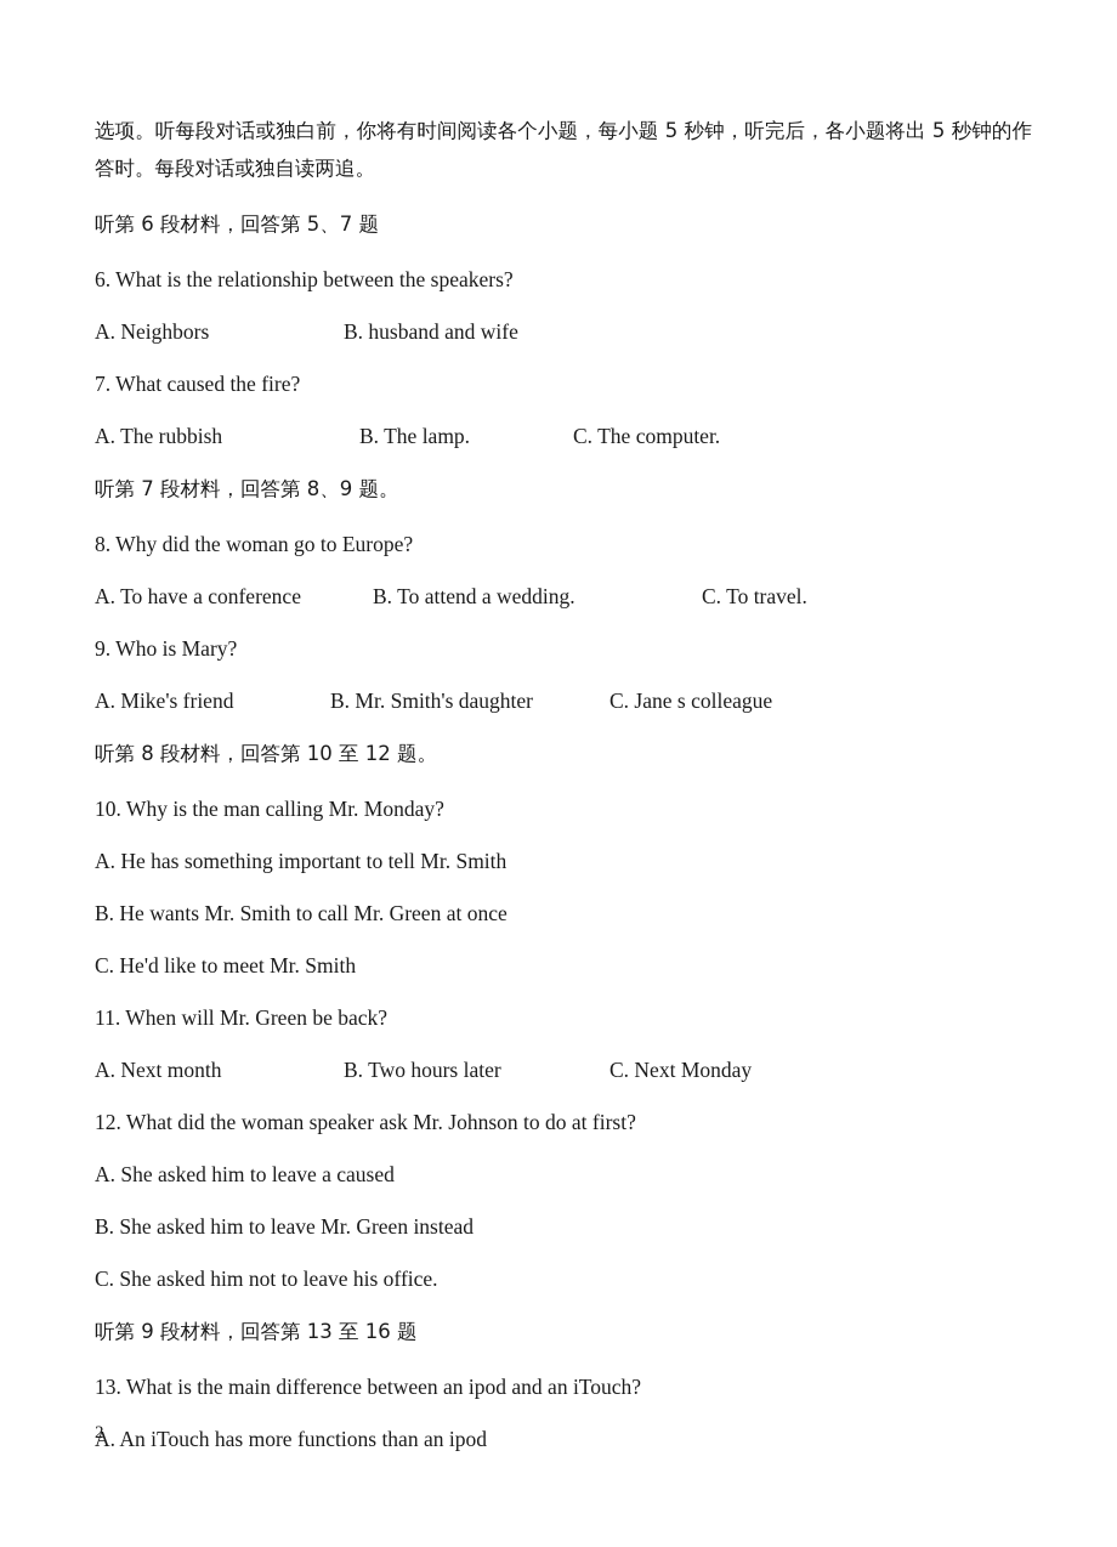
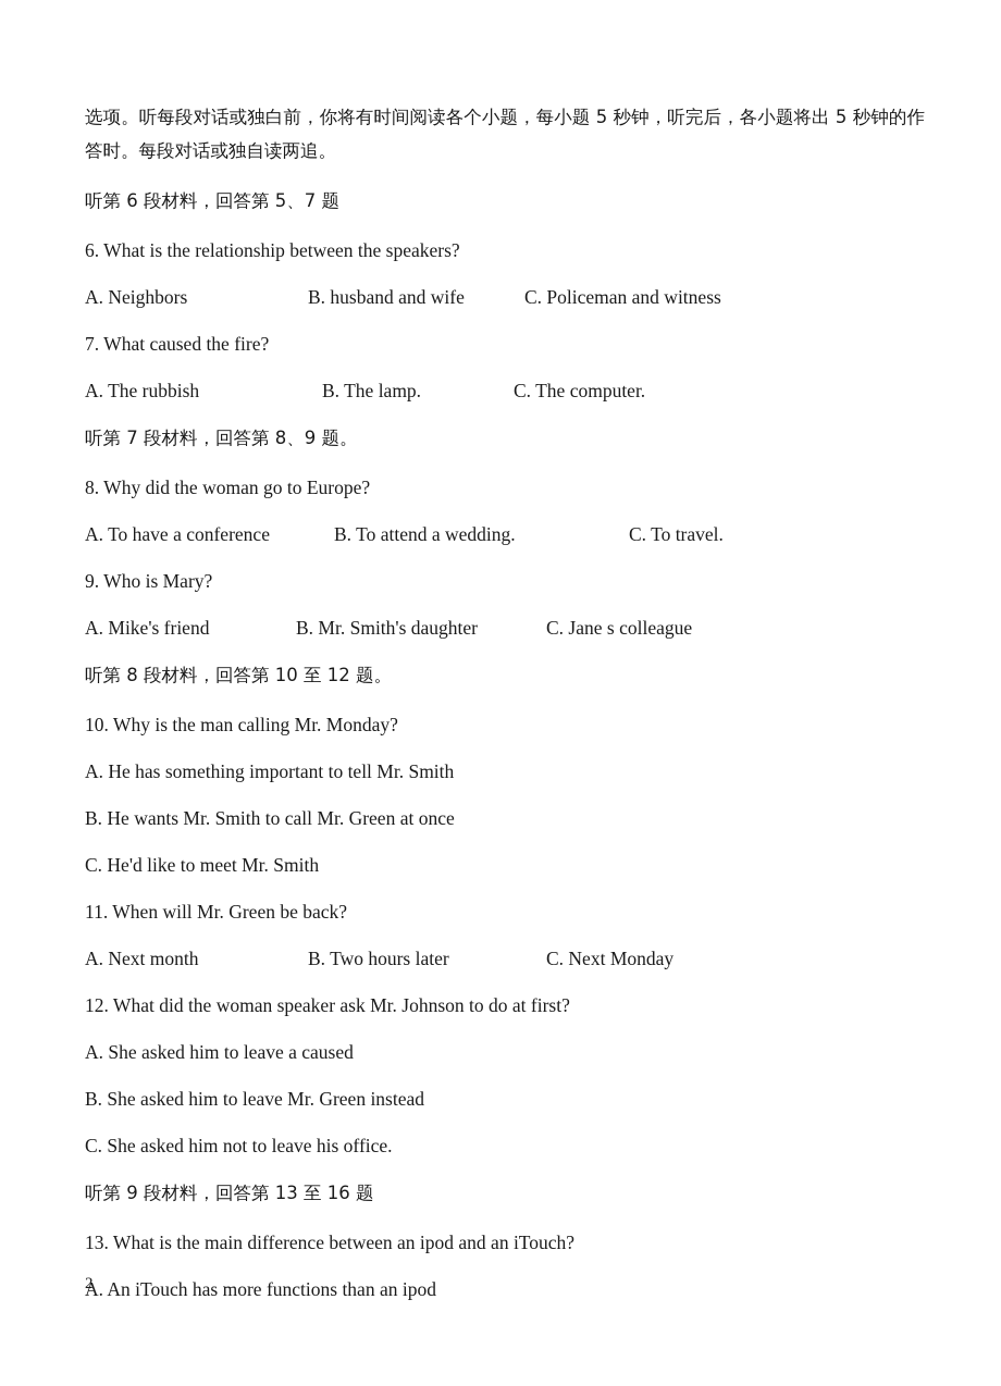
  选项。听每段对话或独白前，你将有时间阅读各个小题，每小题 5 秒钟，听完后，各小题将出 5 秒钟的作答时。每段对话或独自读两追。
  听第 6 段材料，回答第 5、7 题
  6. What is the relationship between the speakers?
  A. Neighbors
  B. husband and wife
+ C. Policeman and witness
  7. What caused the fire?
  A. The rubbish
  B. The lamp.
  C. The computer.
  听第 7 段材料，回答第 8、9 题。
  8. Why did the woman go to Europe?
  A. To have a conference
  B. To attend a wedding.
  C. To travel.
  9. Who is Mary?
  A. Mike's friend
  B. Mr. Smith's daughter
  C. Jane s colleague
  听第 8 段材料，回答第 10 至 12 题。
  10. Why is the man calling Mr. Monday?
  A. He has something important to tell Mr. Smith
  B. He wants Mr. Smith to call Mr. Green at once
  C. He'd like to meet Mr. Smith
  11. When will Mr. Green be back?
  A. Next month
  B. Two hours later
  C. Next Monday
  12. What did the woman speaker ask Mr. Johnson to do at first?
  A. She asked him to leave a caused
  B. She asked him to leave Mr. Green instead
  C. She asked him not to leave his office.
  听第 9 段材料，回答第 13 至 16 题
  13. What is the main difference between an ipod and an iTouch?
  A. An iTouch has more functions than an ipod
  2
